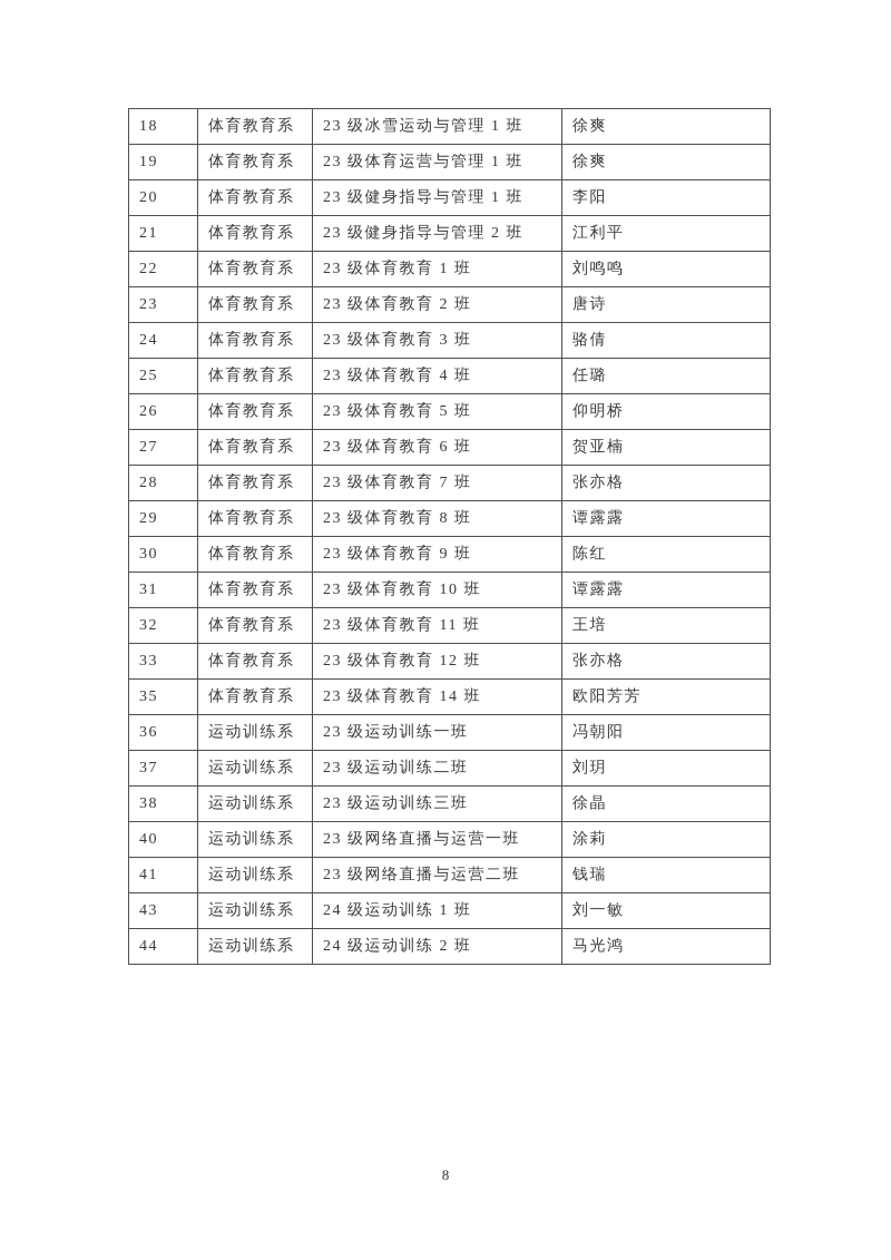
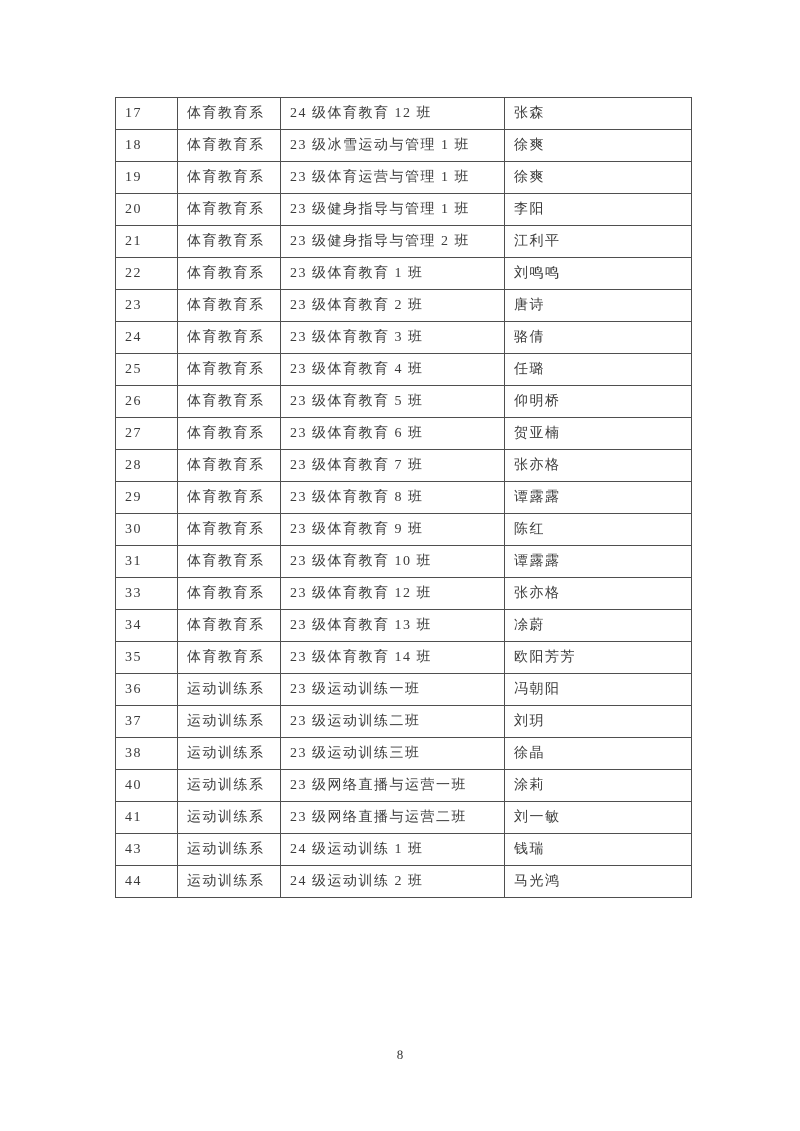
+ 17	体育教育系	24 级体育教育 12 班	张森
  18	体育教育系	23 级冰雪运动与管理 1 班	徐爽
  19	体育教育系	23 级体育运营与管理 1 班	徐爽
  20	体育教育系	23 级健身指导与管理 1 班	李阳
  21	体育教育系	23 级健身指导与管理 2 班	江利平
  22	体育教育系	23 级体育教育 1 班	刘鸣鸣
  23	体育教育系	23 级体育教育 2 班	唐诗
  24	体育教育系	23 级体育教育 3 班	骆倩
  25	体育教育系	23 级体育教育 4 班	任璐
  26	体育教育系	23 级体育教育 5 班	仰明桥
  27	体育教育系	23 级体育教育 6 班	贺亚楠
  28	体育教育系	23 级体育教育 7 班	张亦格
  29	体育教育系	23 级体育教育 8 班	谭露露
  30	体育教育系	23 级体育教育 9 班	陈红
  31	体育教育系	23 级体育教育 10 班	谭露露
- 32	体育教育系	23 级体育教育 11 班	王培
  33	体育教育系	23 级体育教育 12 班	张亦格
+ 34	体育教育系	23 级体育教育 13 班	凃蔚
  35	体育教育系	23 级体育教育 14 班	欧阳芳芳
  36	运动训练系	23 级运动训练一班	冯朝阳
  37	运动训练系	23 级运动训练二班	刘玥
  38	运动训练系	23 级运动训练三班	徐晶
  40	运动训练系	23 级网络直播与运营一班	涂莉
- 41	运动训练系	23 级网络直播与运营二班	钱瑞
+ 41	运动训练系	23 级网络直播与运营二班	刘一敏
- 43	运动训练系	24 级运动训练 1 班	刘一敏
+ 43	运动训练系	24 级运动训练 1 班	钱瑞
  44	运动训练系	24 级运动训练 2 班	马光鸿
  8
